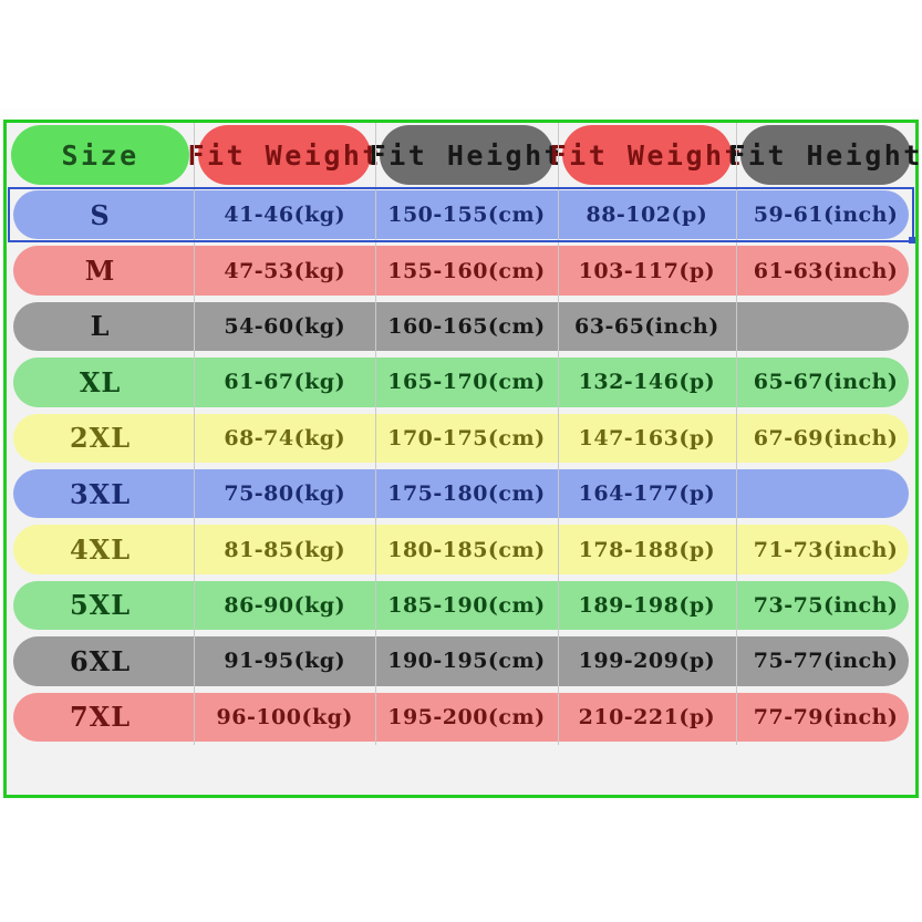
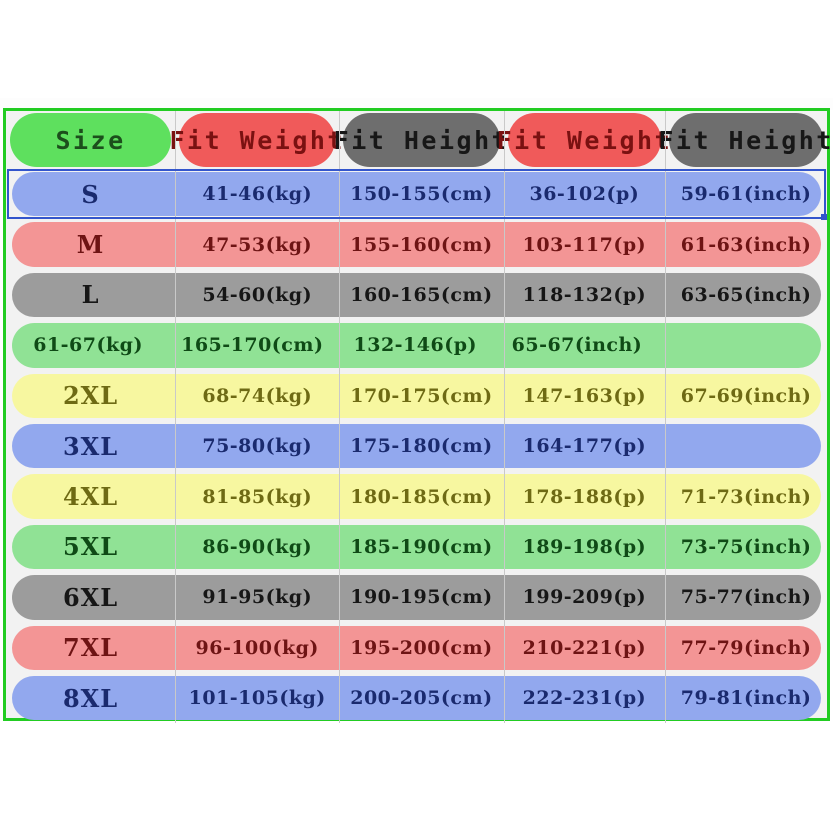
  Size
  Fit Weight
  Fit Height
  Fit Weight
  Fit Height
  S
  41-46(kg)
  150-155(cm)
- 88-102(p)
+ 36-102(p)
  59-61(inch)
  M
  47-53(kg)
  155-160(cm)
  103-117(p)
  61-63(inch)
  L
  54-60(kg)
  160-165(cm)
+ 118-132(p)
  63-65(inch)
- XL
  61-67(kg)
  165-170(cm)
  132-146(p)
  65-67(inch)
  2XL
  68-74(kg)
  170-175(cm)
  147-163(p)
  67-69(inch)
  3XL
  75-80(kg)
  175-180(cm)
  164-177(p)
  4XL
  81-85(kg)
  180-185(cm)
  178-188(p)
  71-73(inch)
  5XL
  86-90(kg)
  185-190(cm)
  189-198(p)
  73-75(inch)
  6XL
  91-95(kg)
  190-195(cm)
  199-209(p)
  75-77(inch)
  7XL
  96-100(kg)
  195-200(cm)
  210-221(p)
  77-79(inch)
+ 8XL
+ 101-105(kg)
+ 200-205(cm)
+ 222-231(p)
+ 79-81(inch)
